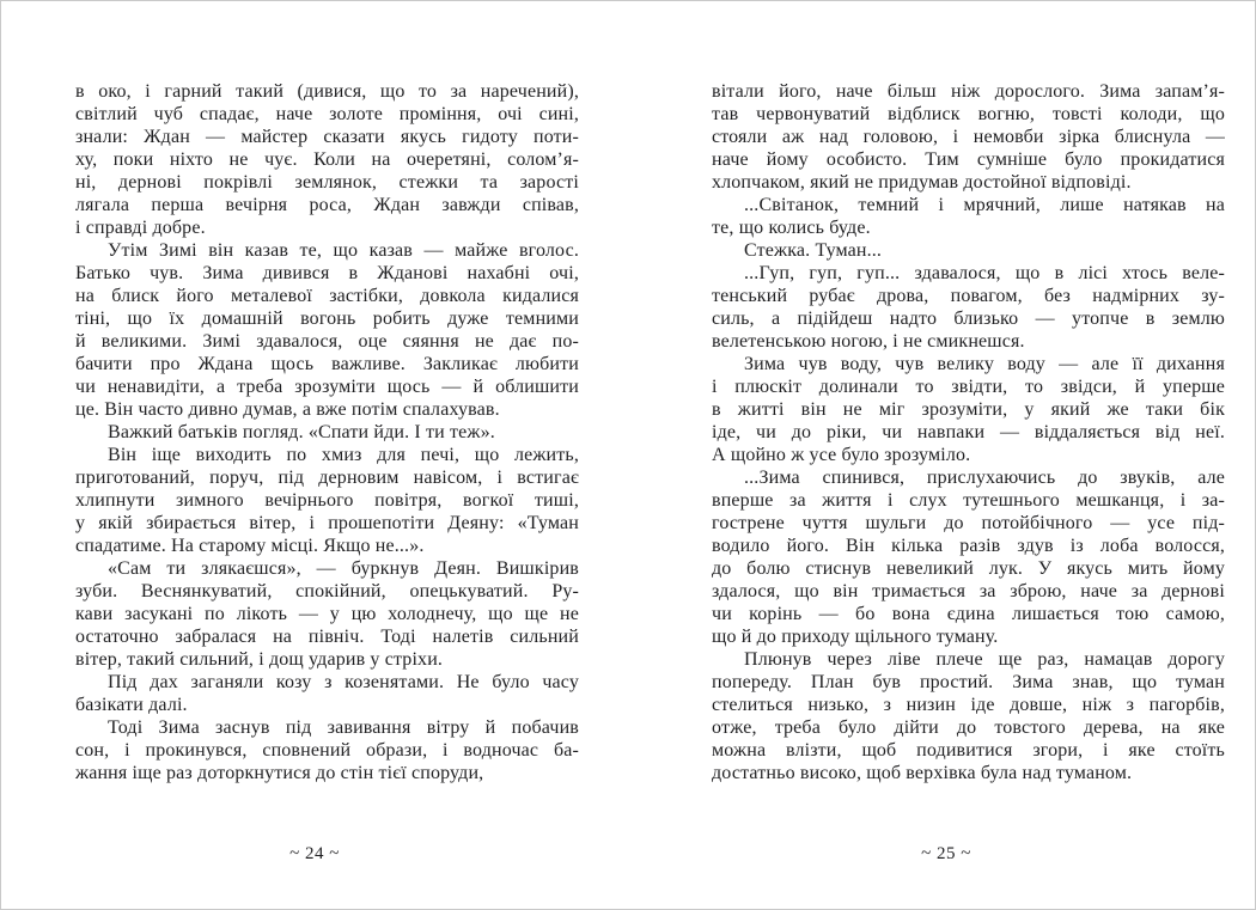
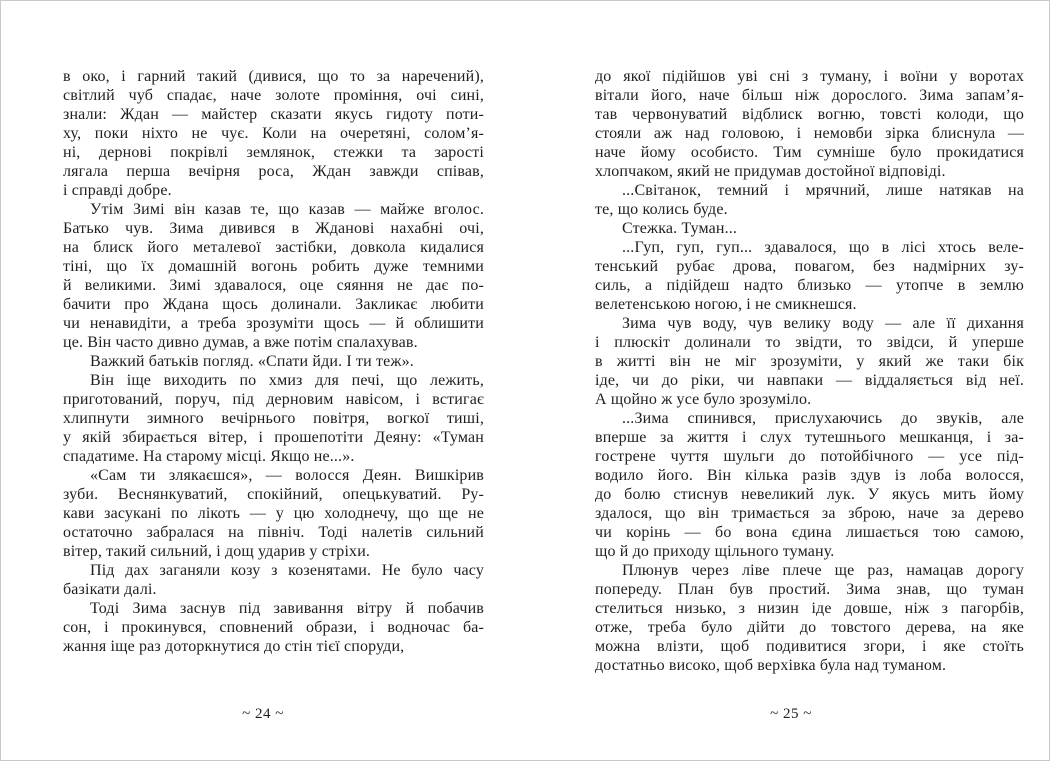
  в око, і гарний такий (дивися, що то за наречений),
  світлий чуб спадає, наче золоте проміння, очі сині,
  знали: Ждан — майстер сказати якусь гидоту поти-
  ху, поки ніхто не чує. Коли на очеретяні, солом’я-
  ні, дернові покрівлі землянок, стежки та зарості
  лягала перша вечірня роса, Ждан завжди співав,
  і справді добре.
  Утім Зимі він казав те, що казав — майже вголос.
  Батько чув. Зима дивився в Жданові нахабні очі,
  на блиск його металевої застібки, довкола кидалися
  тіні, що їх домашній вогонь робить дуже темними
  й великими. Зимі здавалося, оце сяяння не дає по-
- бачити про Ждана щось важливе. Закликає любити
+ бачити про Ждана щось долинали. Закликає любити
  чи ненавидіти, а треба зрозуміти щось — й облишити
  це. Він часто дивно думав, а вже потім спалахував.
  Важкий батьків погляд. «Спати йди. І ти теж».
  Він іще виходить по хмиз для печі, що лежить,
  приготований, поруч, під дерновим навісом, і встигає
  хлипнути зимного вечірнього повітря, вогкої тиші,
  у якій збирається вітер, і прошепотіти Деяну: «Туман
  спадатиме. На старому місці. Якщо не...».
- «Сам ти злякаєшся», — буркнув Деян. Вишкірив
+ «Сам ти злякаєшся», — волосся Деян. Вишкірив
  зуби. Веснянкуватий, спокійний, опецькуватий. Ру-
  кави засукані по лікоть — у цю холоднечу, що ще не
  остаточно забралася на північ. Тоді налетів сильний
  вітер, такий сильний, і дощ ударив у стріхи.
  Під дах заганяли козу з козенятами. Не було часу
  базікати далі.
  Тоді Зима заснув під завивання вітру й побачив
  сон, і прокинувся, сповнений образи, і водночас ба-
  жання іще раз доторкнутися до стін тієї споруди,
+ до якої підійшов уві сні з туману, і воїни у воротах
  вітали його, наче більш ніж дорослого. Зима запам’я-
  тав червонуватий відблиск вогню, товсті колоди, що
  стояли аж над головою, і немовби зірка блиснула —
  наче йому особисто. Тим сумніше було прокидатися
  хлопчаком, який не придумав достойної відповіді.
  ...Світанок, темний і мрячний, лише натякав на
  те, що колись буде.
  Стежка. Туман...
  ...Гуп, гуп, гуп... здавалося, що в лісі хтось веле-
  тенський рубає дрова, повагом, без надмірних зу-
  силь, а підійдеш надто близько — утопче в землю
  велетенською ногою, і не смикнешся.
  Зима чув воду, чув велику воду — але її дихання
  і плюскіт долинали то звідти, то звідси, й уперше
  в житті він не міг зрозуміти, у який же таки бік
  іде, чи до ріки, чи навпаки — віддаляється від неї.
  А щойно ж усе було зрозуміло.
  ...Зима спинився, прислухаючись до звуків, але
  вперше за життя і слух тутешнього мешканця, і за-
  гострене чуття шульги до потойбічного — усе під-
  водило його. Він кілька разів здув із лоба волосся,
  до болю стиснув невеликий лук. У якусь мить йому
- здалося, що він тримається за зброю, наче за дернові
+ здалося, що він тримається за зброю, наче за дерево
  чи корінь — бо вона єдина лишається тою самою,
  що й до приходу щільного туману.
  Плюнув через ліве плече ще раз, намацав дорогу
  попереду. План був простий. Зима знав, що туман
  стелиться низько, з низин іде довше, ніж з пагорбів,
  отже, треба було дійти до товстого дерева, на яке
  можна влізти, щоб подивитися згори, і яке стоїть
  достатньо високо, щоб верхівка була над туманом.
  ~ 24 ~
  ~ 25 ~
